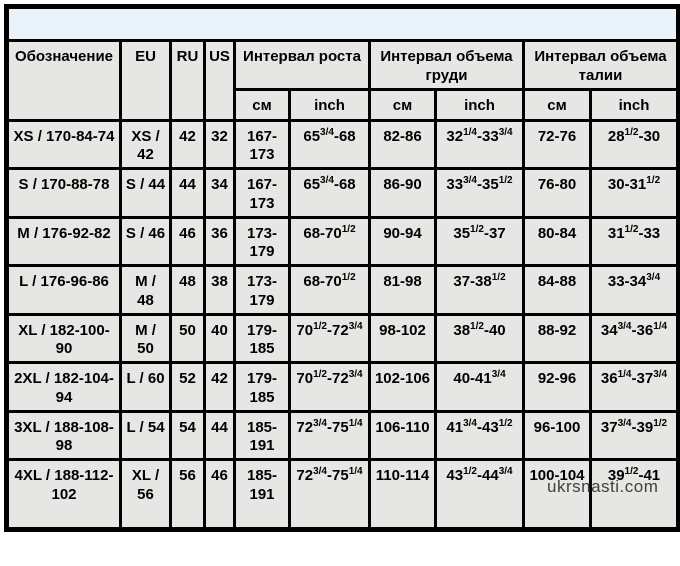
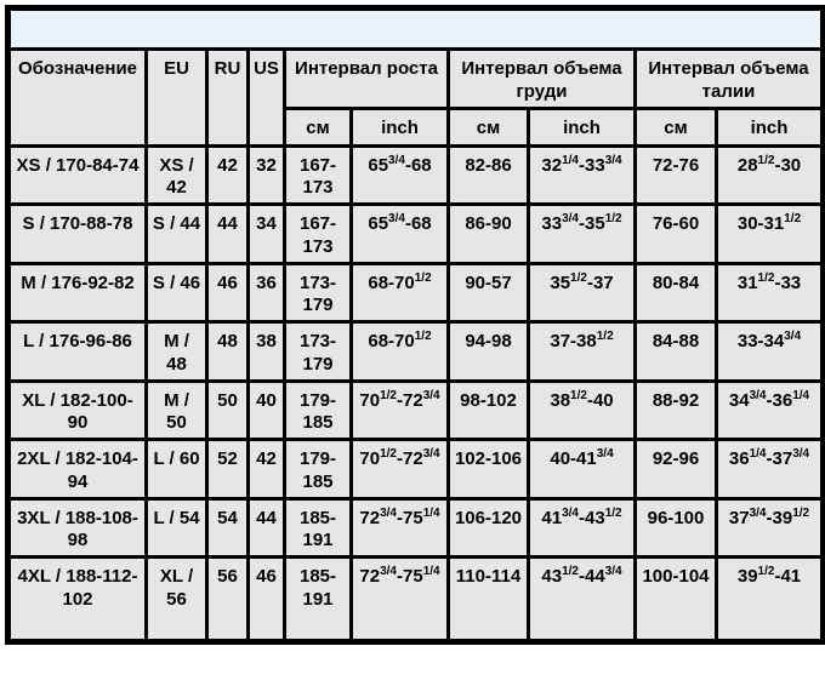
  Обозначение	EU	RU	US	Интервал роста	Интервал объема груди	Интервал объема талии
  см	inch	см	inch	см	inch
  XS / 170-84-74	XS / 42	42	32	167-173	653/4-68	82-86	321/4-333/4	72-76	281/2-30
- S / 170-88-78	S / 44	44	34	167-173	653/4-68	86-90	333/4-351/2	76-80	30-311/2
+ S / 170-88-78	S / 44	44	34	167-173	653/4-68	86-90	333/4-351/2	76-60	30-311/2
- M / 176-92-82	S / 46	46	36	173-179	68-701/2	90-94	351/2-37	80-84	311/2-33
+ M / 176-92-82	S / 46	46	36	173-179	68-701/2	90-57	351/2-37	80-84	311/2-33
- L / 176-96-86	M / 48	48	38	173-179	68-701/2	81-98	37-381/2	84-88	33-343/4
+ L / 176-96-86	M / 48	48	38	173-179	68-701/2	94-98	37-381/2	84-88	33-343/4
  XL / 182-100-90	M / 50	50	40	179-185	701/2-723/4	98-102	381/2-40	88-92	343/4-361/4
  2XL / 182-104-94	L / 60	52	42	179-185	701/2-723/4	102-106	40-413/4	92-96	361/4-373/4
- 3XL / 188-108-98	L / 54	54	44	185-191	723/4-751/4	106-110	413/4-431/2	96-100	373/4-391/2
+ 3XL / 188-108-98	L / 54	54	44	185-191	723/4-751/4	106-120	413/4-431/2	96-100	373/4-391/2
  4XL / 188-112-102	XL / 56	56	46	185-191	723/4-751/4	110-114	431/2-443/4	100-104	391/2-41
- ukrsnasti.com
